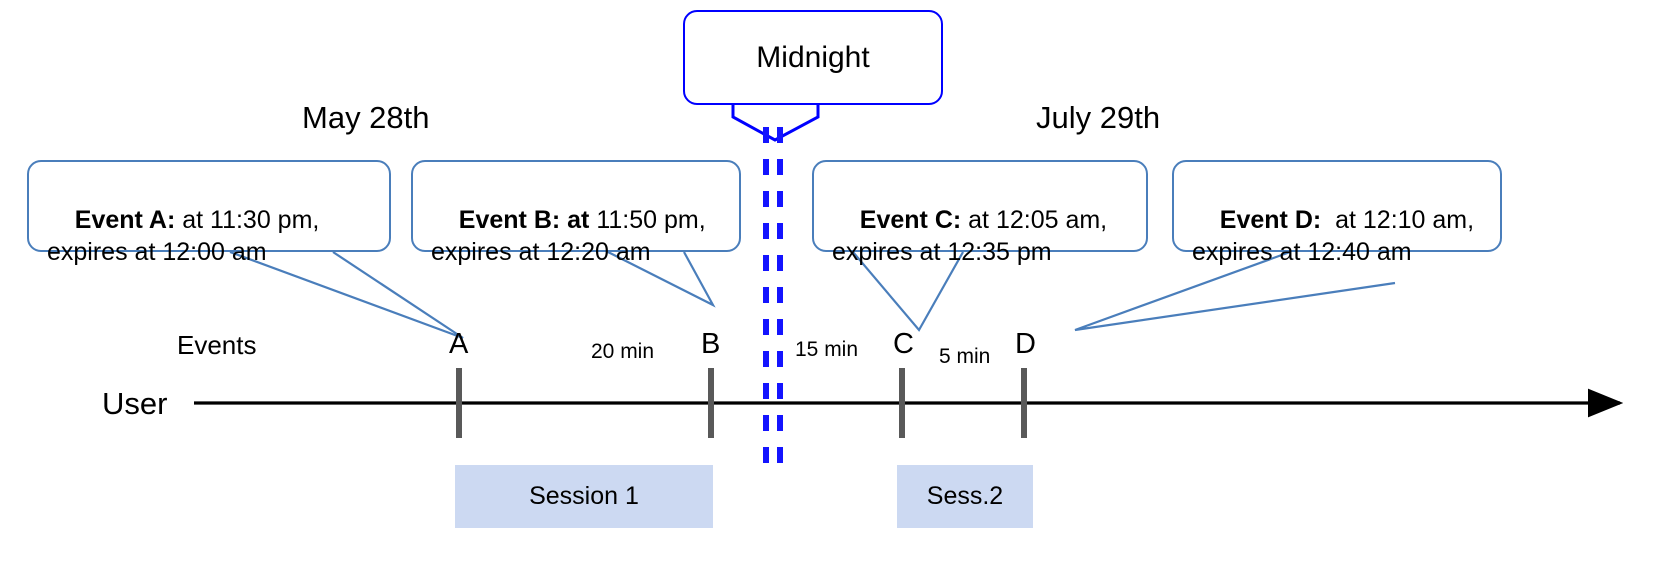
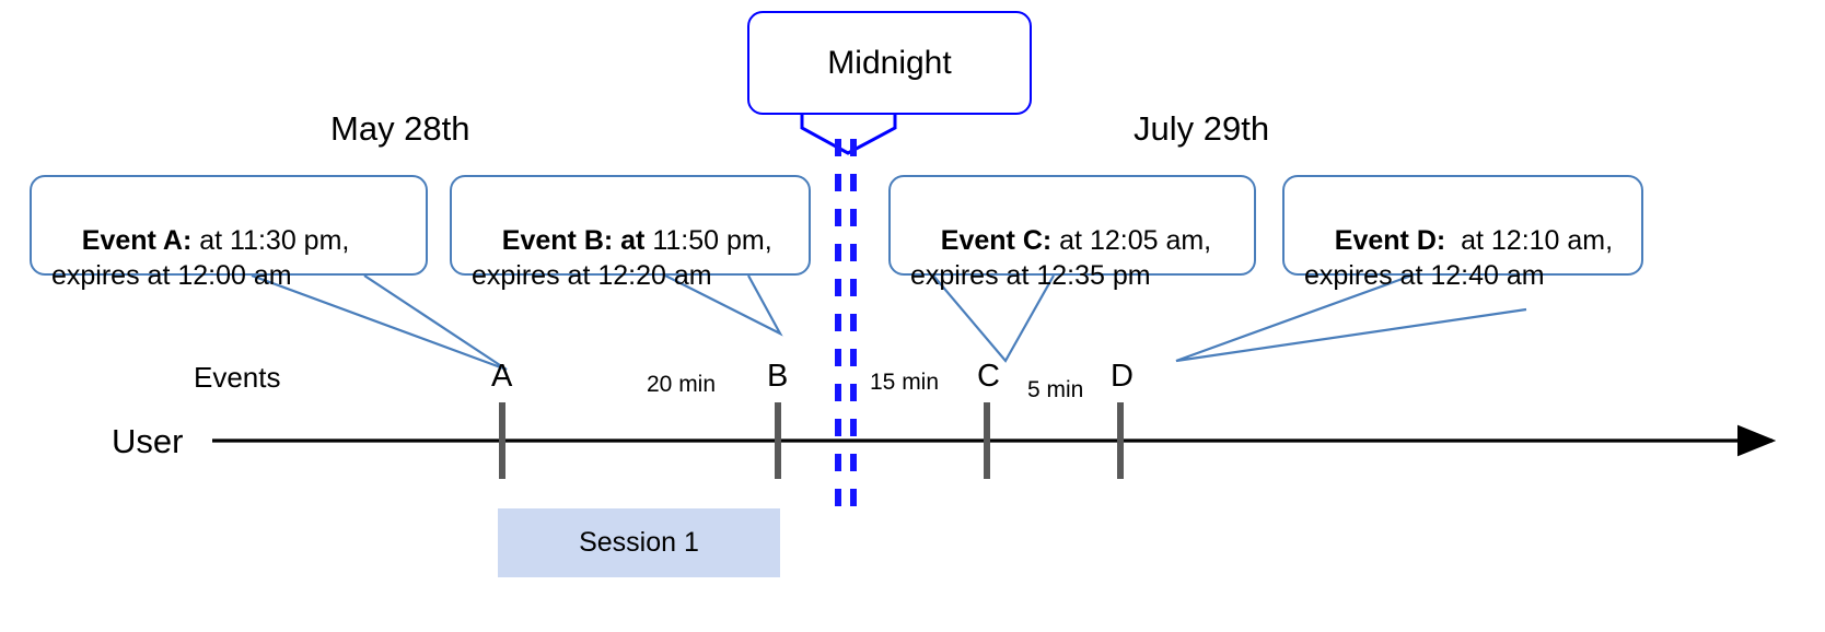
  Midnight
  May 28th
  July 29th
  Event A: at 11:30 pm,
  expires at 12:00 am
  Event B: at 11:50 pm,
  expires at 12:20 am
  Event C: at 12:05 am,
  expires at 12:35 pm
  Event D: at 12:10 am,
  expires at 12:40 am
  Events
  User
  A
  B
  C
  D
  20 min
  15 min
  5 min
  Session 1
- Sess.2
